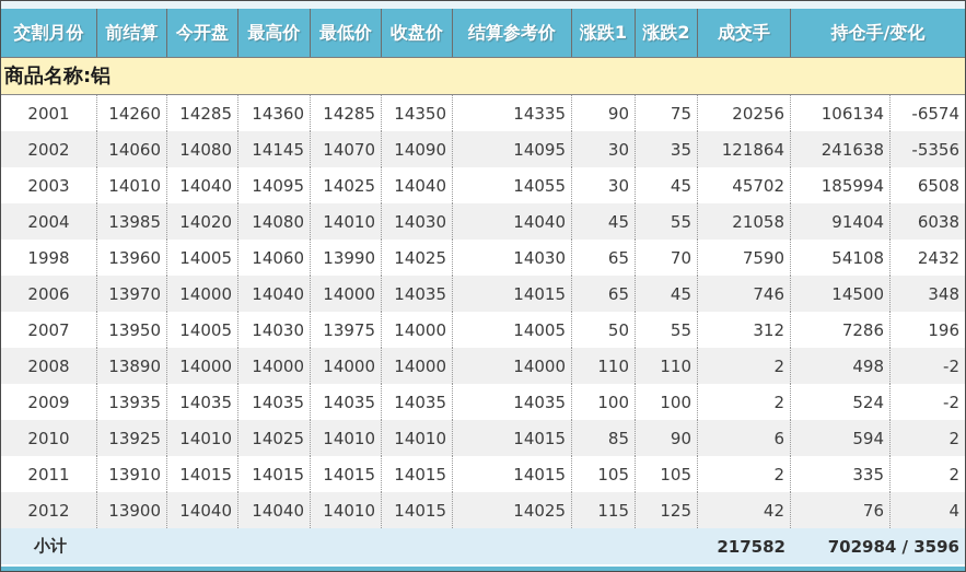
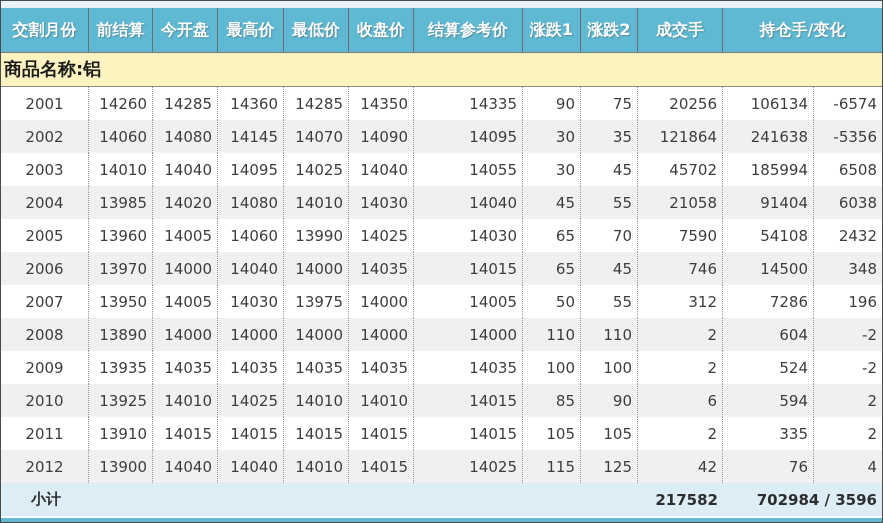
  交割月份
  前结算
  今开盘
  最高价
  最低价
  收盘价
  结算参考价
  涨跌1
  涨跌2
  成交手
  持仓手/变化
  商品名称:铝
  2001
  14260
  14285
  14360
  14285
  14350
  14335
  90
  75
  20256
  106134
  -6574
  2002
  14060
  14080
  14145
  14070
  14090
  14095
  30
  35
  121864
  241638
  -5356
  2003
  14010
  14040
  14095
  14025
  14040
  14055
  30
  45
  45702
  185994
  6508
  2004
  13985
  14020
  14080
  14010
  14030
  14040
  45
  55
  21058
  91404
  6038
- 1998
+ 2005
  13960
  14005
  14060
  13990
  14025
  14030
  65
  70
  7590
  54108
  2432
  2006
  13970
  14000
  14040
  14000
  14035
  14015
  65
  45
  746
  14500
  348
  2007
  13950
  14005
  14030
  13975
  14000
  14005
  50
  55
  312
  7286
  196
  2008
  13890
  14000
  14000
  14000
  14000
  14000
  110
  110
  2
- 498
+ 604
  -2
  2009
  13935
  14035
  14035
  14035
  14035
  14035
  100
  100
  2
  524
  -2
  2010
  13925
  14010
  14025
  14010
  14010
  14015
  85
  90
  6
  594
  2
  2011
  13910
  14015
  14015
  14015
  14015
  14015
  105
  105
  2
  335
  2
  2012
  13900
  14040
  14040
  14010
  14015
  14025
  115
  125
  42
  76
  4
  小计
  217582
  702984 / 3596
